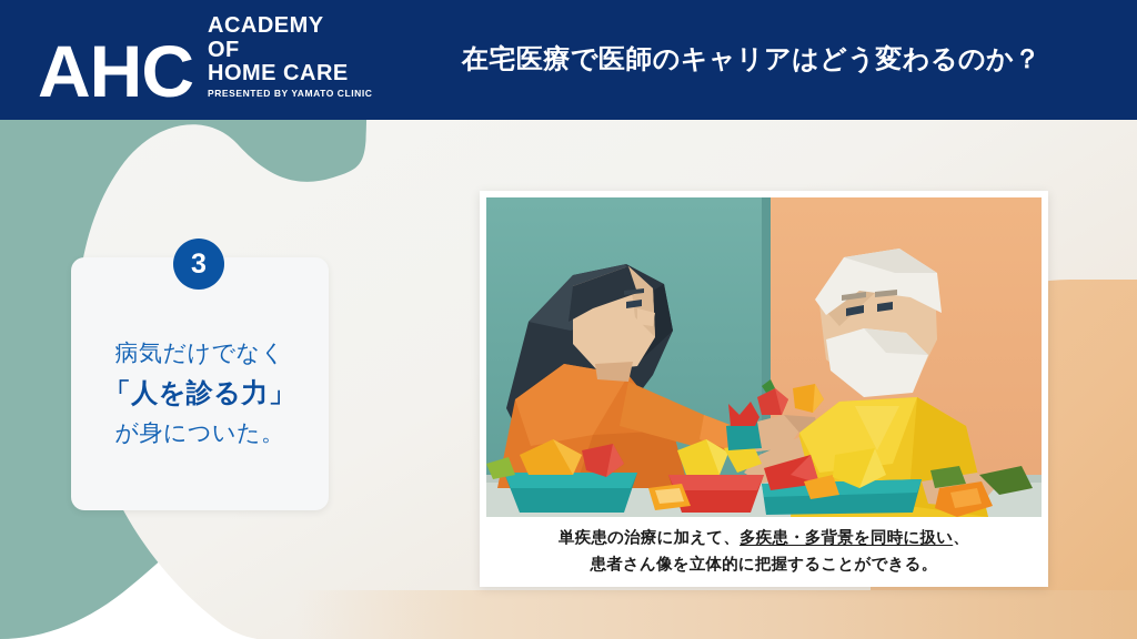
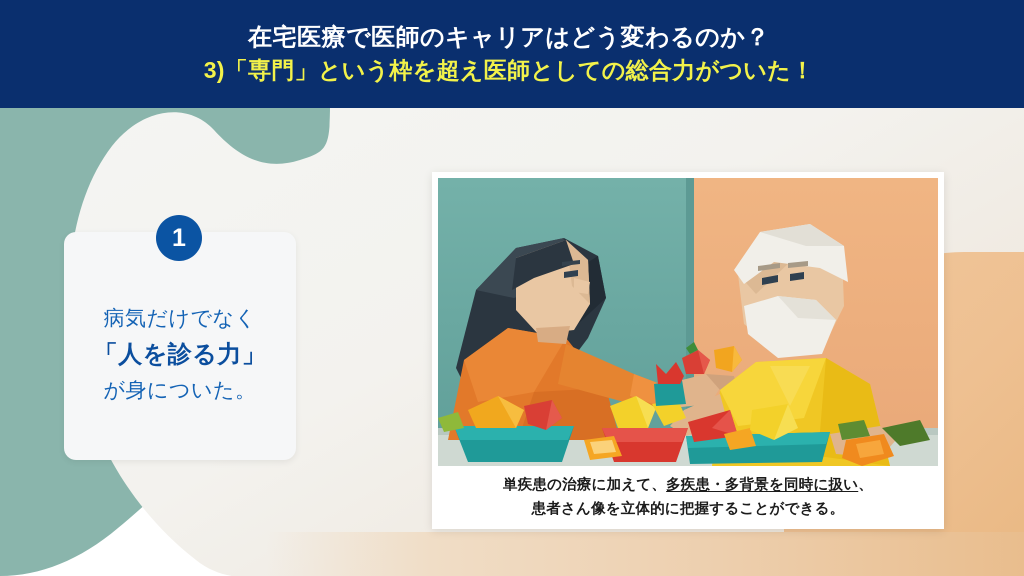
- AHC
- ACADEMY
- OF
- HOME CARE
- PRESENTED BY YAMATO CLINIC
  在宅医療で医師のキャリアはどう変わるのか？
+ 3)「専門」という枠を超え医師としての総合力がついた！
  病気だけでなく
  「人を診る力」
  が身についた。
- 3
+ 1
  単疾患の治療に加えて、多疾患・多背景を同時に扱い、
  患者さん像を立体的に把握することができる。
